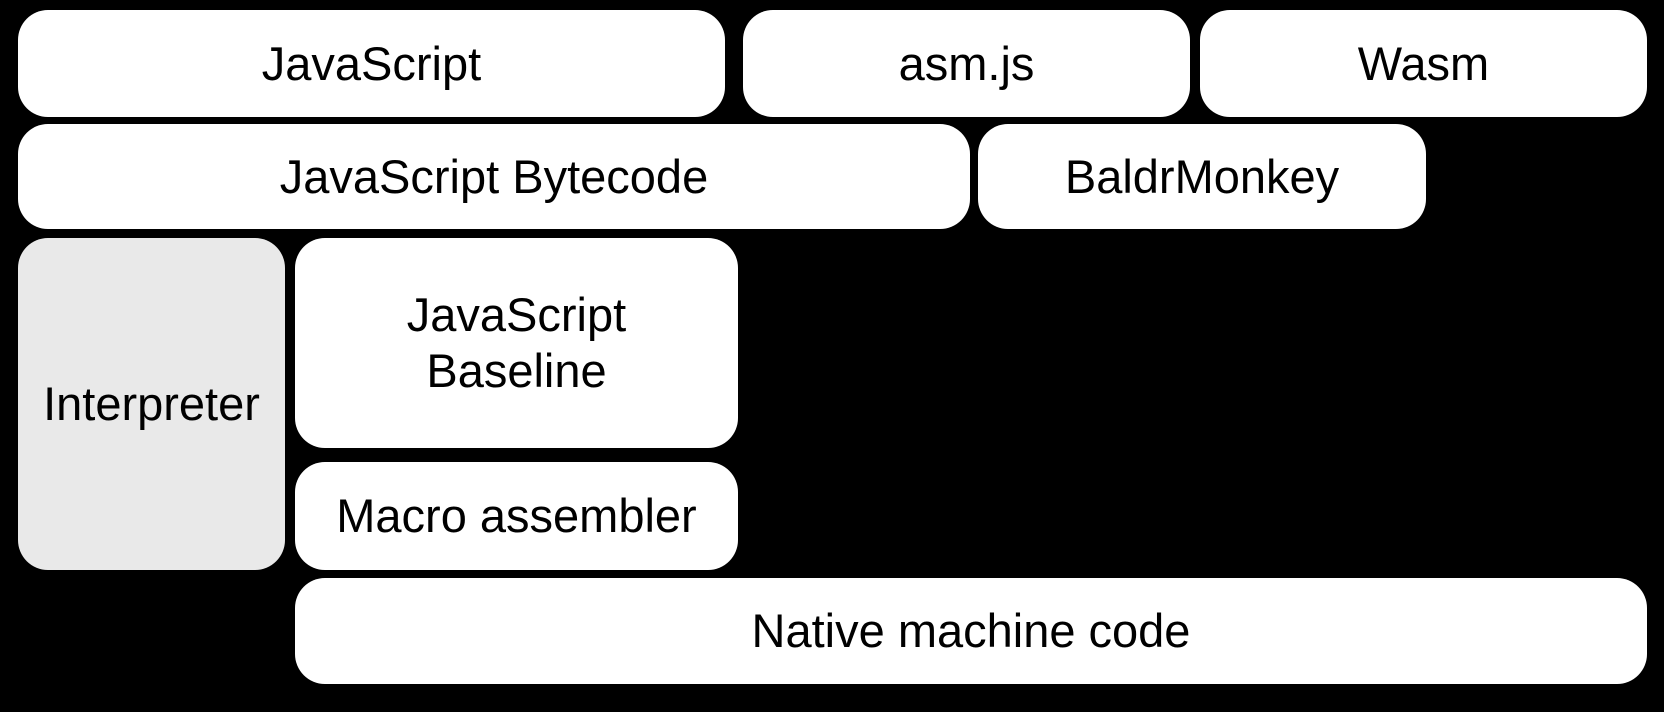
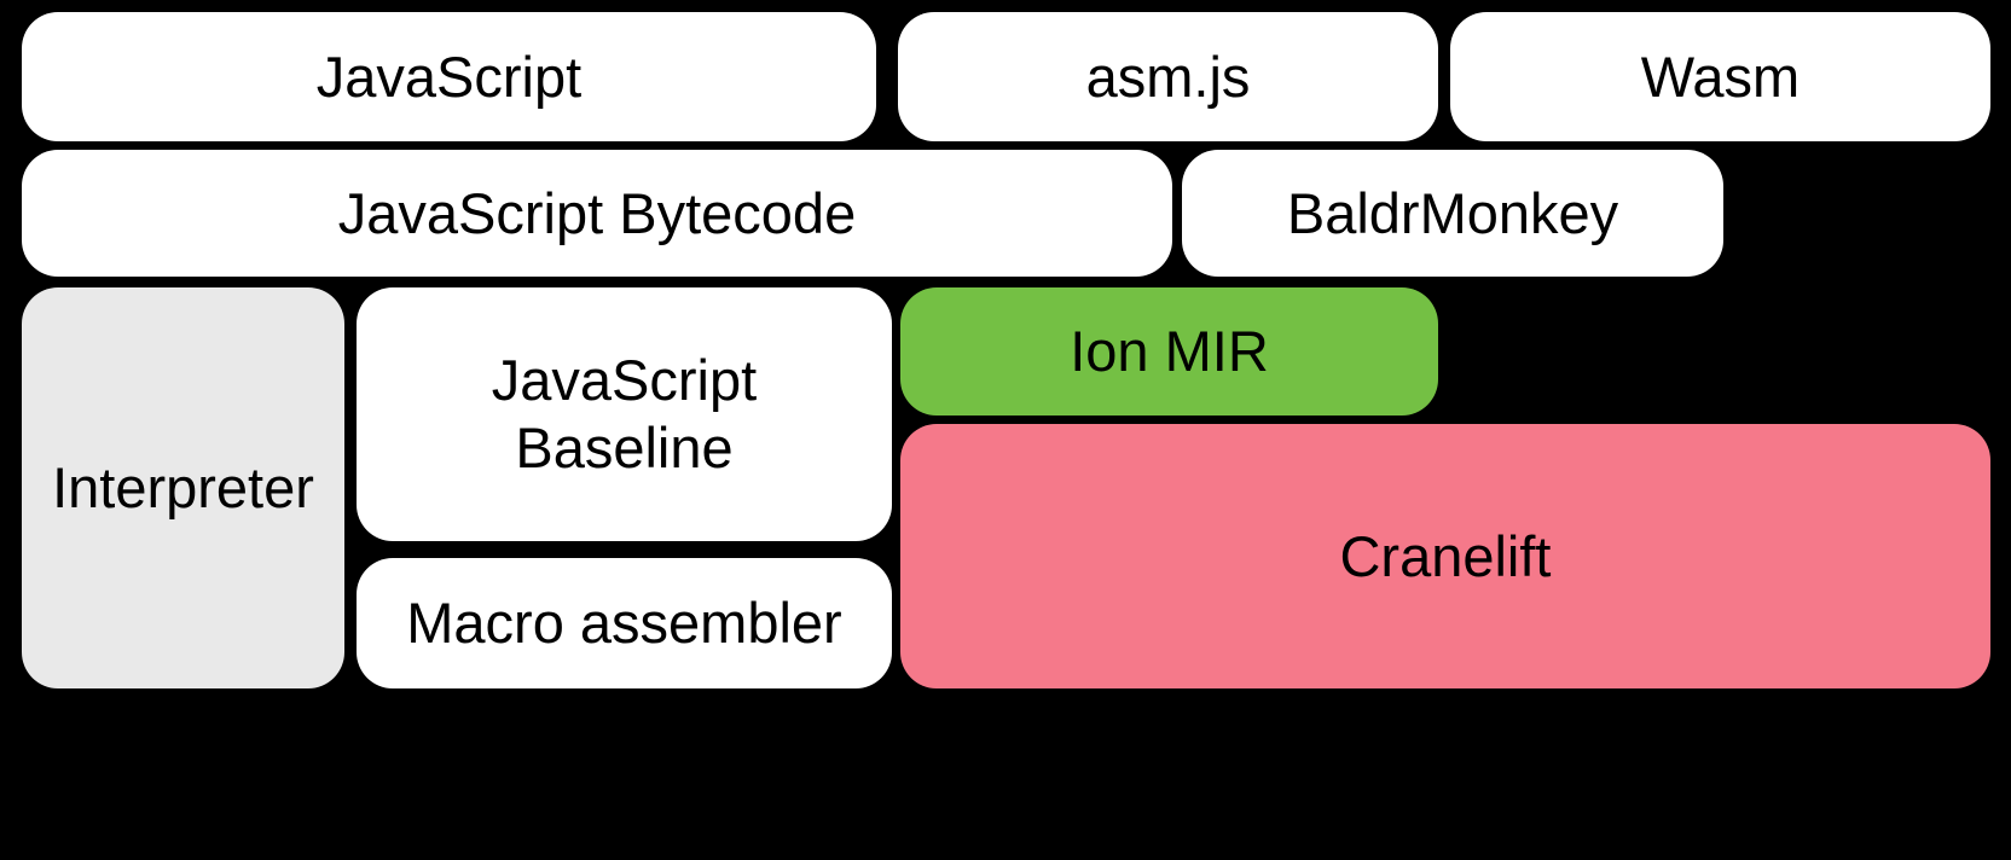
  JavaScript
  asm.js
  Wasm
  JavaScript Bytecode
  BaldrMonkey
  Interpreter
  JavaScript
  Baseline
+ Ion MIR
+ Cranelift
  Macro assembler
- Native machine code
